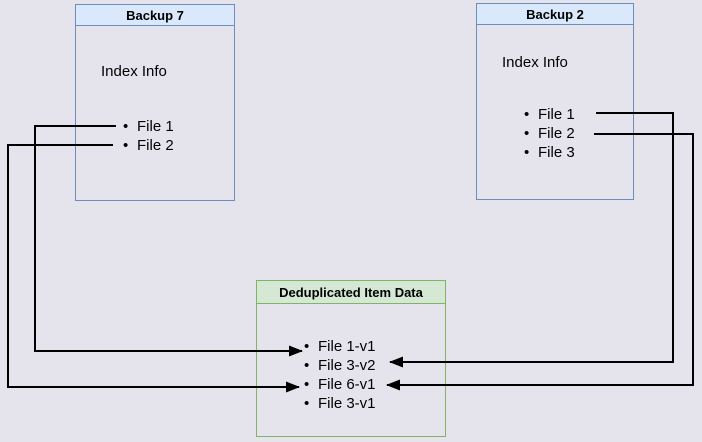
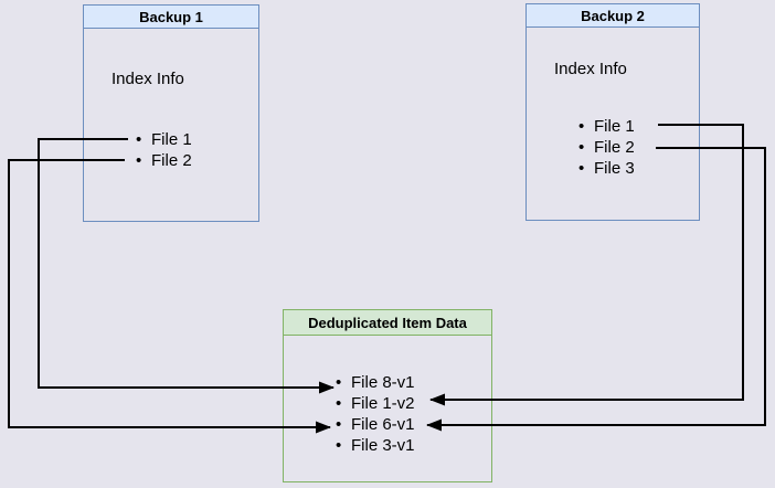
- Backup 7
+ Backup 1
  Index Info
  •
  File 1
  •
  File 2
  Backup 2
  Index Info
  •
  File 1
  •
  File 2
  •
  File 3
  Deduplicated Item Data
  •
- File 1-v1
+ File 8-v1
  •
- File 3-v2
+ File 1-v2
  •
  File 6-v1
  •
  File 3-v1
